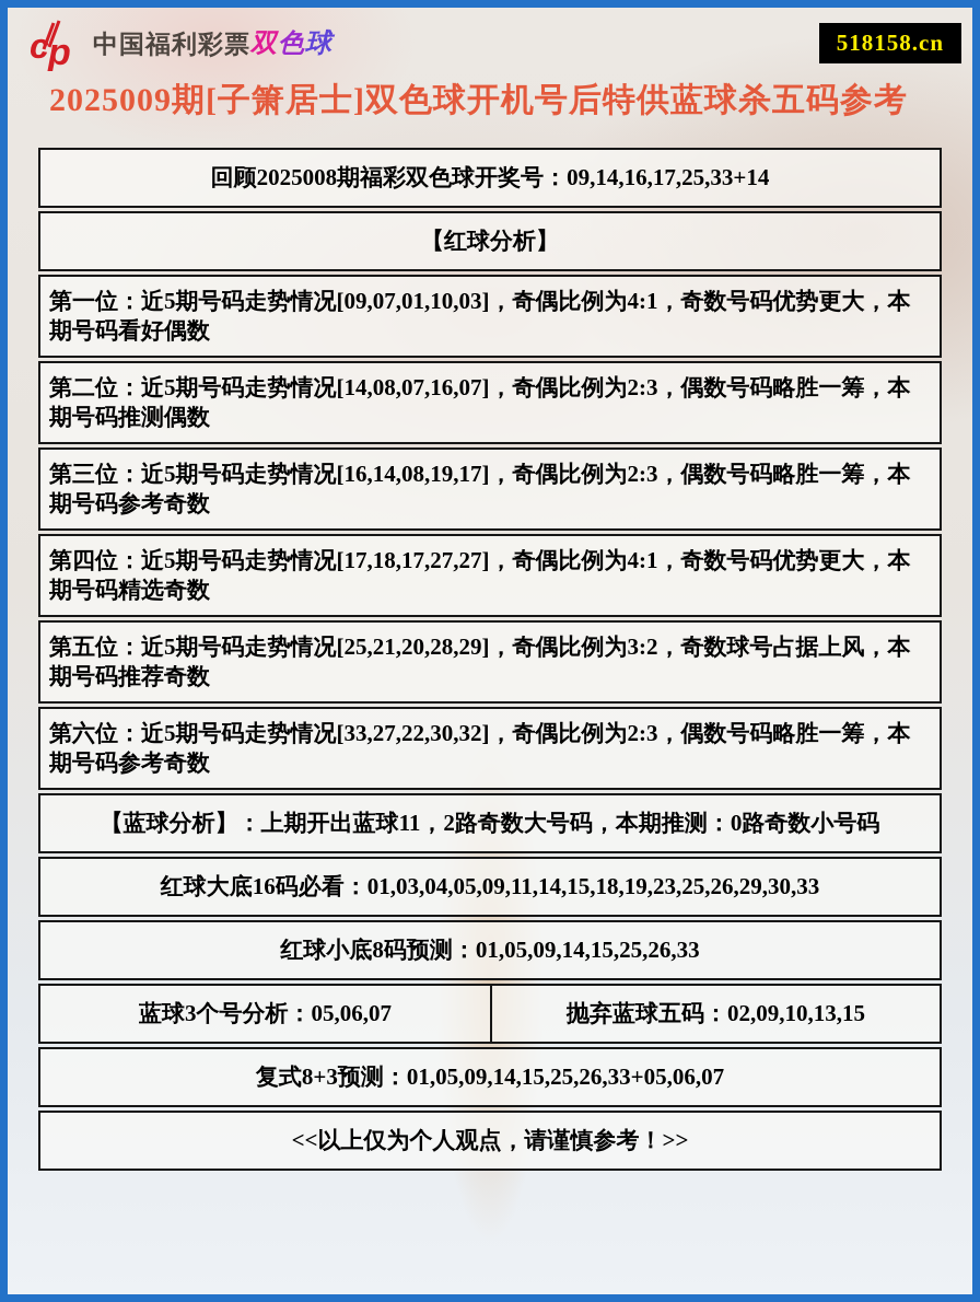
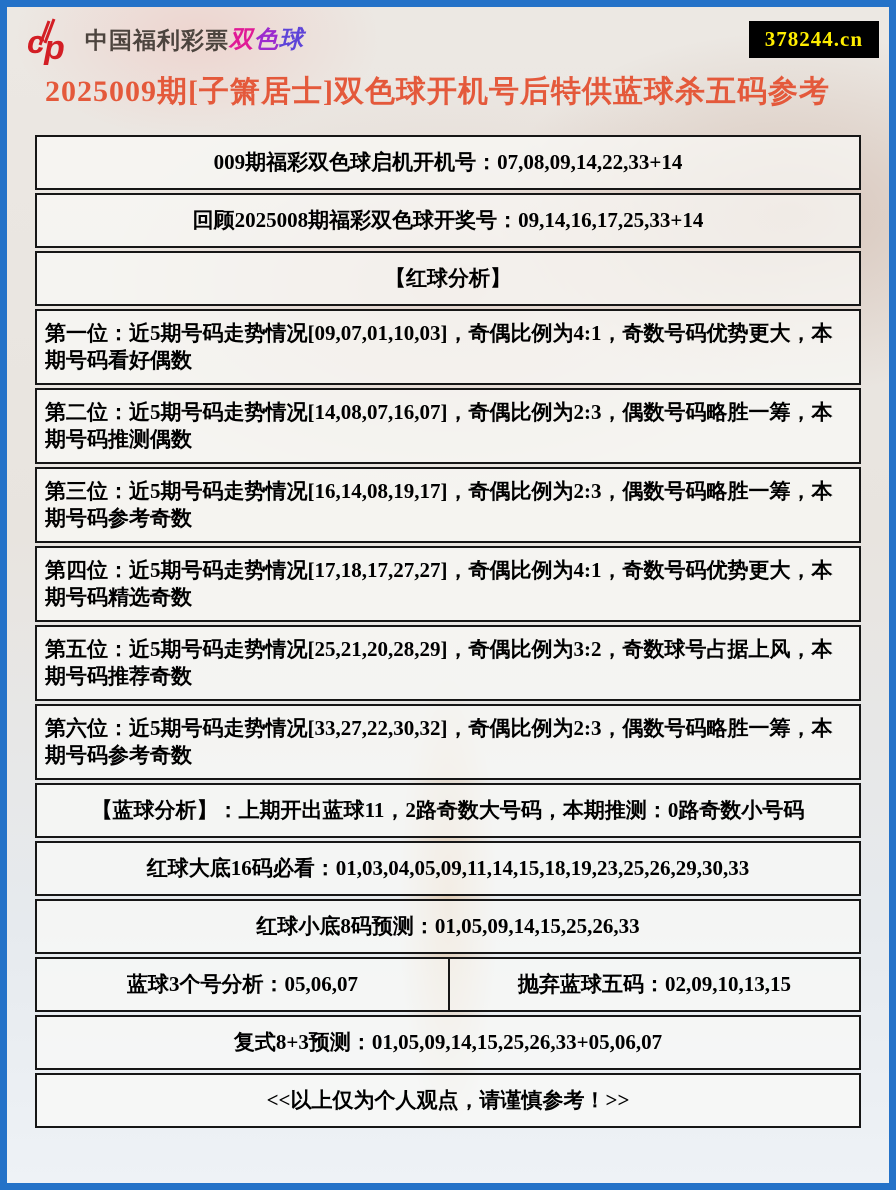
  c
  p
  中国福利彩票
  双色球
- 518158.cn
+ 378244.cn
  2025009期[子箫居士]双色球开机号后特供蓝球杀五码参考
+ 009期福彩双色球启机开机号：07,08,09,14,22,33+14
  回顾2025008期福彩双色球开奖号：09,14,16,17,25,33+14
  【红球分析】
  第一位：近5期号码走势情况[09,07,01,10,03]，奇偶比例为4:1，奇数号码优势更大，本期号码看好偶数
  第二位：近5期号码走势情况[14,08,07,16,07]，奇偶比例为2:3，偶数号码略胜一筹，本期号码推测偶数
  第三位：近5期号码走势情况[16,14,08,19,17]，奇偶比例为2:3，偶数号码略胜一筹，本期号码参考奇数
  第四位：近5期号码走势情况[17,18,17,27,27]，奇偶比例为4:1，奇数号码优势更大，本期号码精选奇数
  第五位：近5期号码走势情况[25,21,20,28,29]，奇偶比例为3:2，奇数球号占据上风，本期号码推荐奇数
  第六位：近5期号码走势情况[33,27,22,30,32]，奇偶比例为2:3，偶数号码略胜一筹，本期号码参考奇数
  【蓝球分析】：上期开出蓝球11，2路奇数大号码，本期推测：0路奇数小号码
  红球大底16码必看：01,03,04,05,09,11,14,15,18,19,23,25,26,29,30,33
  红球小底8码预测：01,05,09,14,15,25,26,33
  蓝球3个号分析：05,06,07
  抛弃蓝球五码：02,09,10,13,15
  复式8+3预测：01,05,09,14,15,25,26,33+05,06,07
  <<以上仅为个人观点，请谨慎参考！>>
